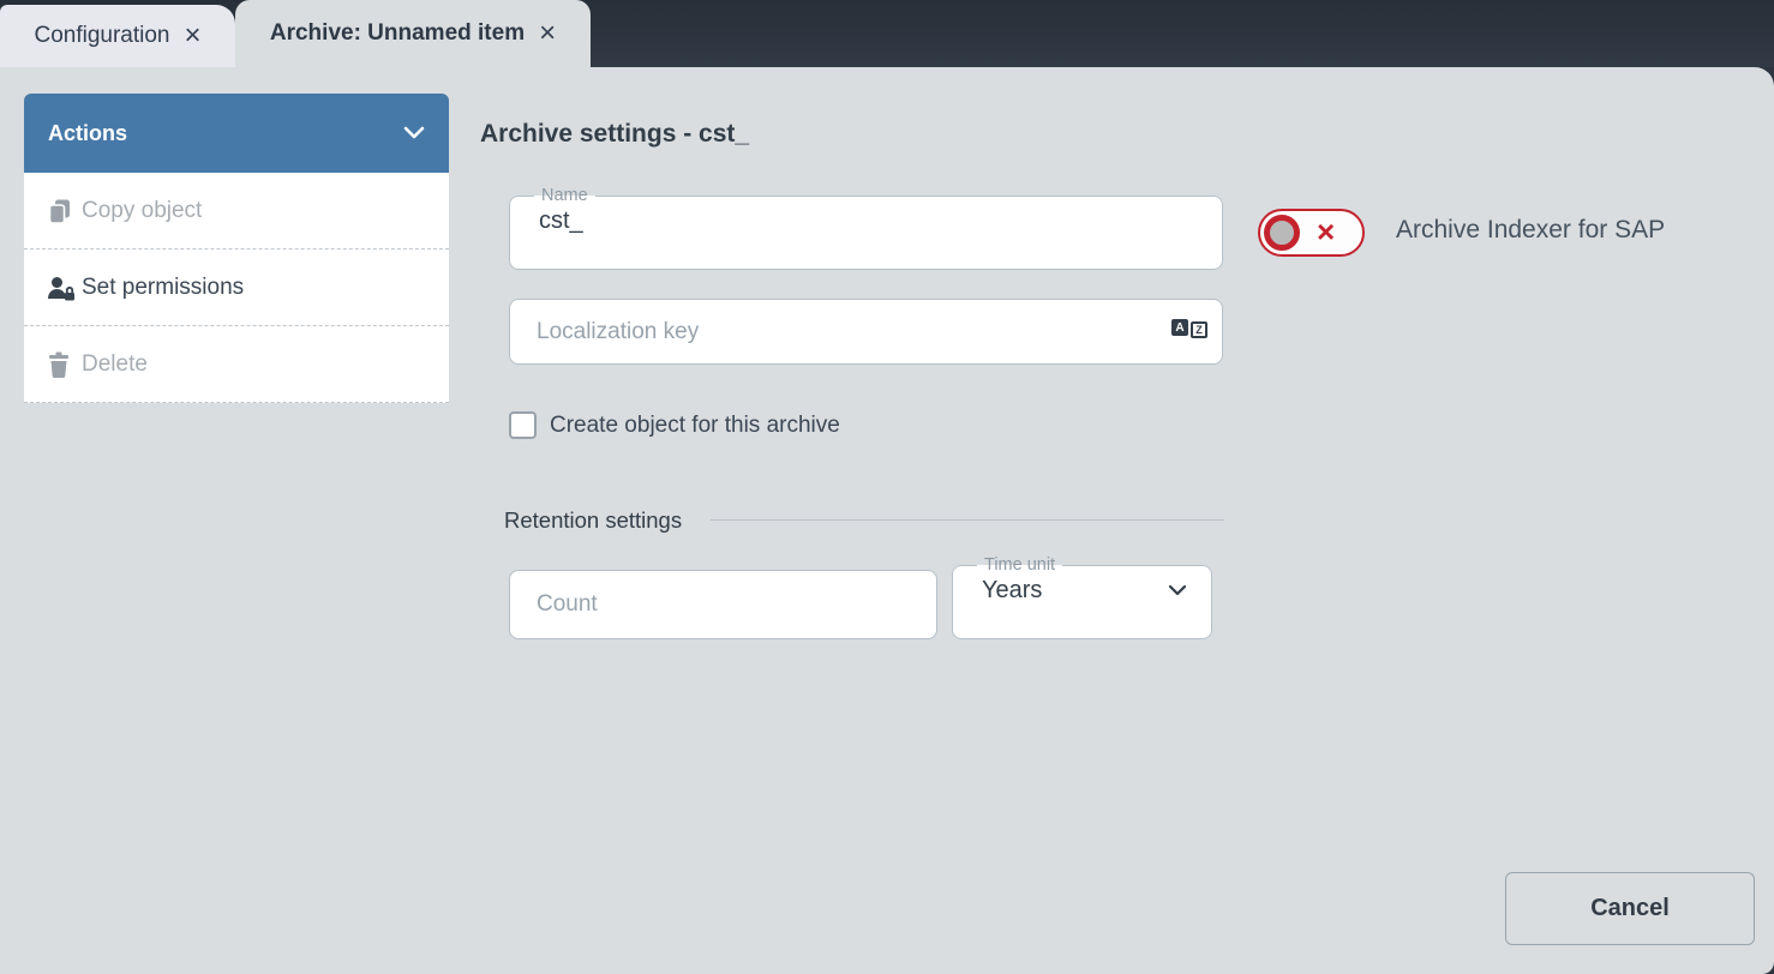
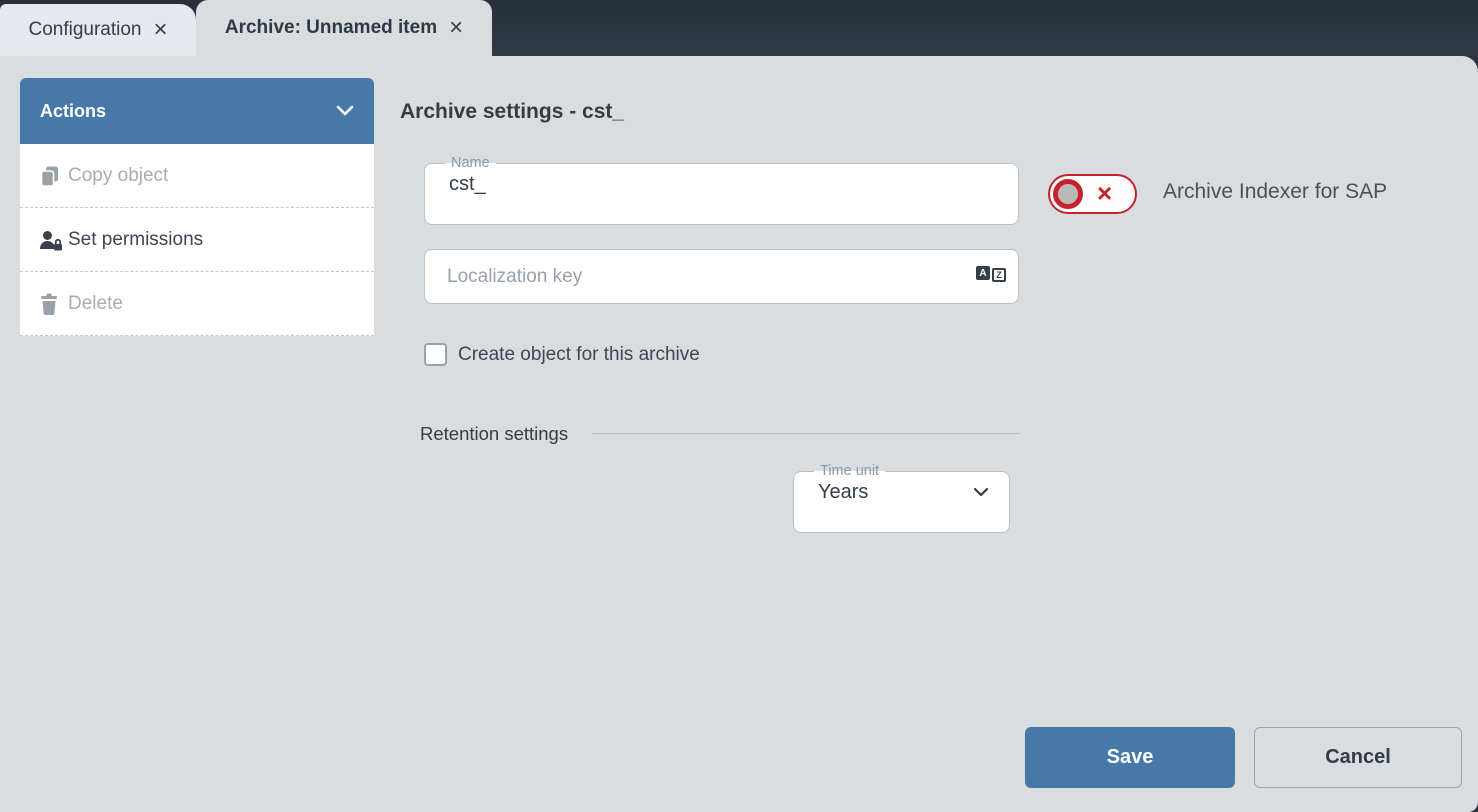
  Configuration
  ×
  Archive: Unnamed item
  ×
  Actions
  Copy object
  Set permissions
  Delete
  Archive settings - cst_
  Name
  cst_
  Localization key
  A
  Z
  Create object for this archive
  Retention settings
- Count
  Time unit
  Years
  ×
  Archive Indexer for SAP
+ Save
  Cancel
